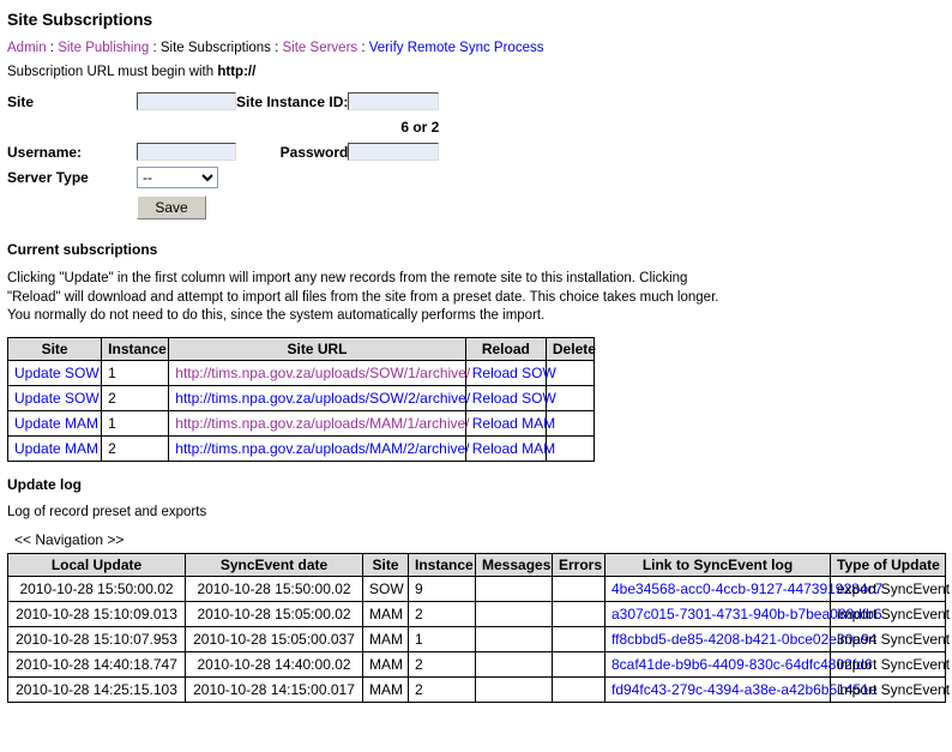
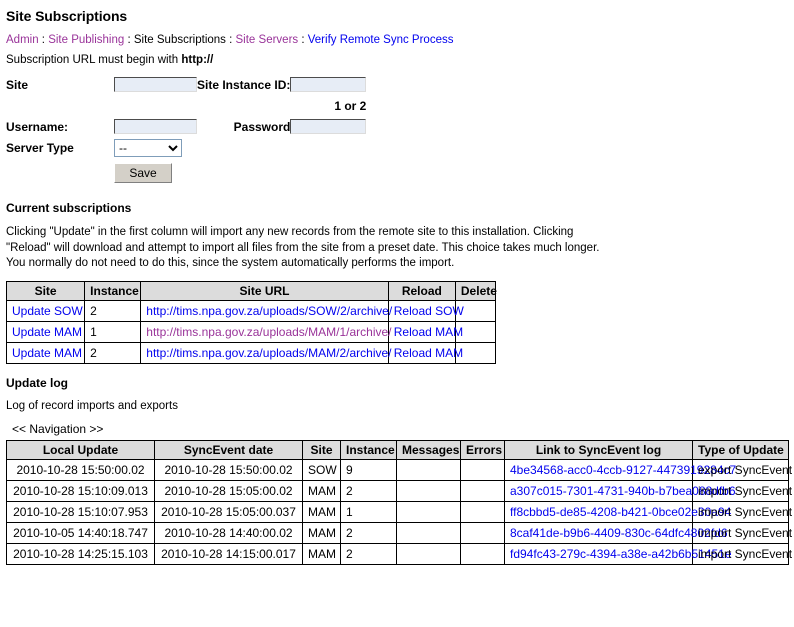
  Site Subscriptions
  Admin : Site Publishing : Site Subscriptions : Site Servers : Verify Remote Sync Process
  Subscription URL must begin with http://
  Site		Site Instance ID:
- 		6 or 2
+ 		1 or 2
  Username:		Password
  Server Type	--
  	Save
  Current subscriptions
  Clicking "Update" in the first column will import any new records from the remote site to this installation. Clicking "Reload" will download and attempt to import all files from the site from a preset date. This choice takes much longer. You normally do not need to do this, since the system automatically performs the import.
  Site	Instance	Site URL	Reload	Delete
- Update SOW	1	http://tims.npa.gov.za/uploads/SOW/1/archive/	Reload SOW
  Update SOW	2	http://tims.npa.gov.za/uploads/SOW/2/archive/	Reload SOW
  Update MAM	1	http://tims.npa.gov.za/uploads/MAM/1/archive/	Reload MAM
  Update MAM	2	http://tims.npa.gov.za/uploads/MAM/2/archive/	Reload MAM
  Update log
- Log of record preset and exports
+ Log of record imports and exports
  << Navigation >>
  Local Update	SyncEvent date	Site	Instance	Messages	Errors	Link to SyncEvent log	Type of Update
  2010-10-28 15:50:00.02	2010-10-28 15:50:00.02	SOW	9			4be34568-acc0-4ccb-9127-447391	export SyncEvent
  2010-10-28 15:10:09.013	2010-10-28 15:05:00.02	MAM	2			a307c015-7301-4731-940b-b7bea0	import SyncEvent
  2010-10-28 15:10:07.953	2010-10-28 15:05:00.037	MAM	1			ff8cbbd5-de85-4208-b421-0bce02e	import SyncEvent
- 2010-10-28 14:40:18.747	2010-10-28 14:40:00.02	MAM	2			8caf41de-b9b6-4409-830c-64dfc48	import SyncEvent
+ 2010-10-05 14:40:18.747	2010-10-28 14:40:00.02	MAM	2			8caf41de-b9b6-4409-830c-64dfc48	import SyncEvent
  2010-10-28 14:25:15.103	2010-10-28 14:15:00.017	MAM	2			fd94fc43-279c-4394-a38e-a42b6b5	import SyncEvent
